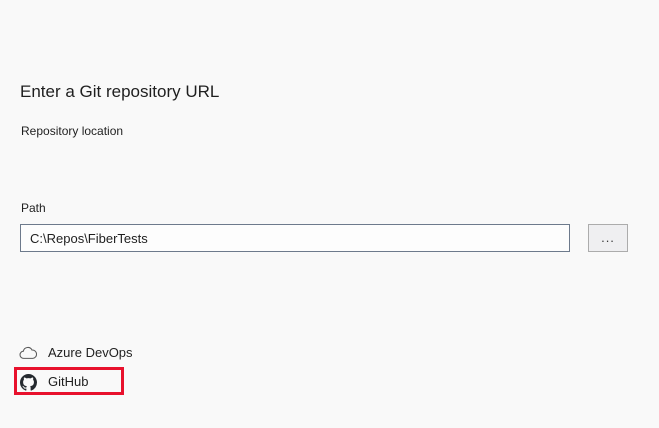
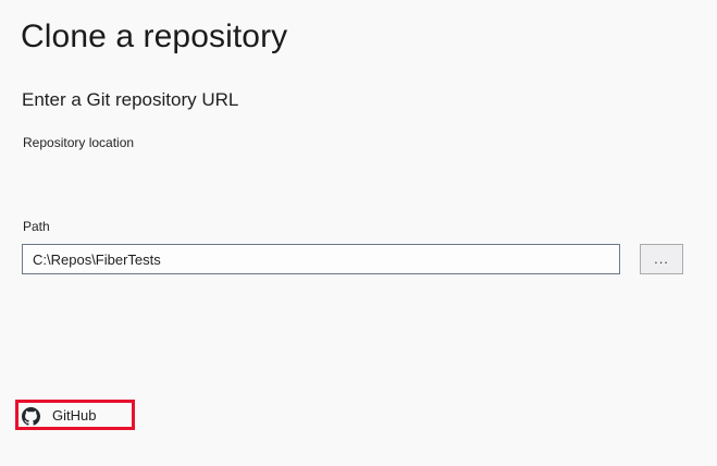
+ Clone a repository
  Enter a Git repository URL
  Repository location
  Path
  C:\Repos\FiberTests
  ...
- Azure DevOps
  GitHub
